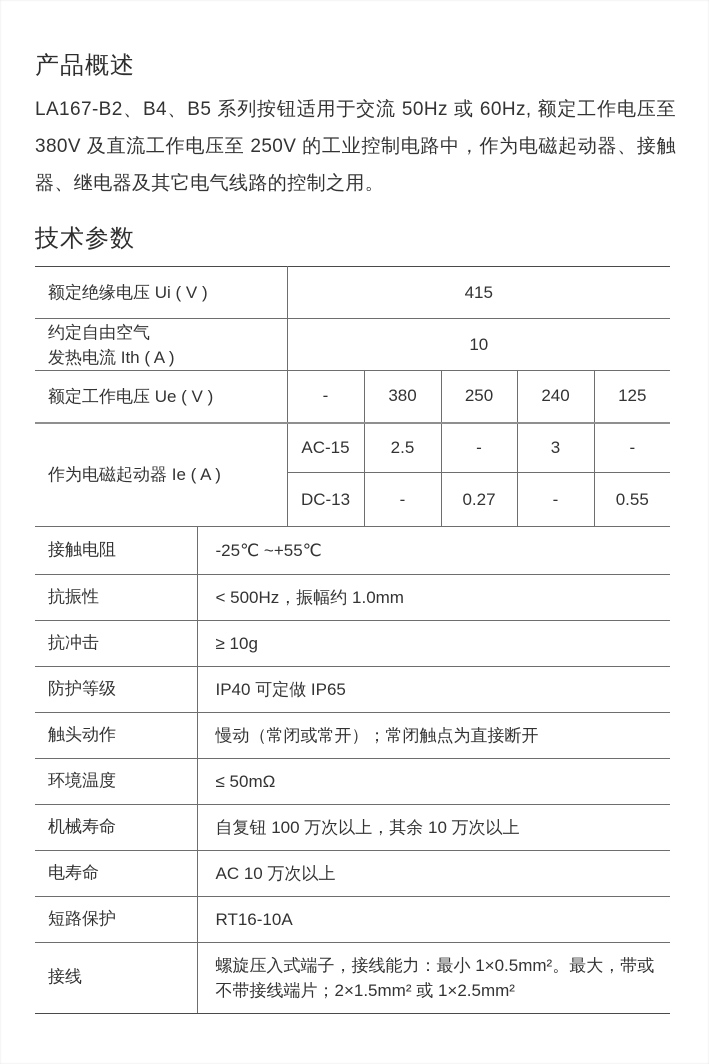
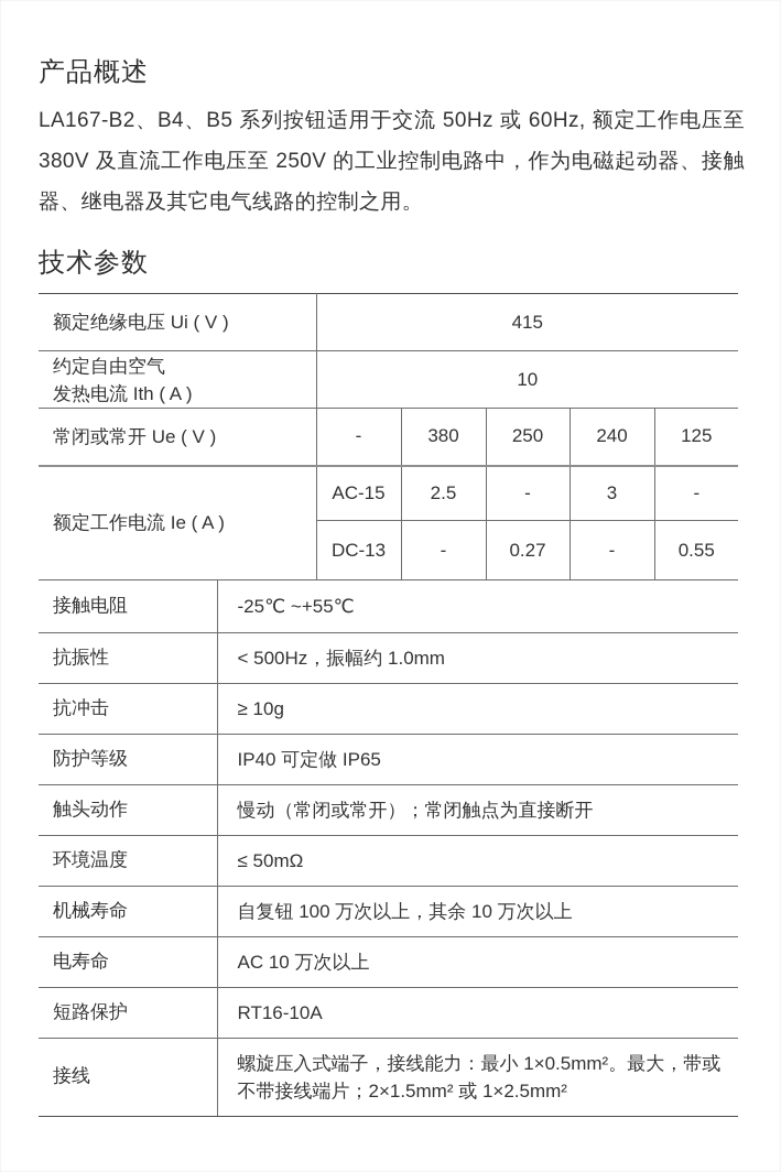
  产品概述
  LA167-B2、B4、B5 系列按钮适用于交流 50Hz 或 60Hz, 额定工作电压至 380V 及直流工作电压至 250V 的工业控制电路中，作为电磁起动器、接触器、继电器及其它电气线路的控制之用。
  技术参数
  额定绝缘电压 Ui ( V )	415
  约定自由空气 发热电流 Ith ( A )	10
- 额定工作电压 Ue ( V )	-	380	250	240	125
+ 常闭或常开 Ue ( V )	-	380	250	240	125
- 作为电磁起动器 Ie ( A )	AC-15	2.5	-	3	-
+ 额定工作电流 Ie ( A )	AC-15	2.5	-	3	-
  DC-13	-	0.27	-	0.55
  接触电阻	-25℃ ~+55℃
  抗振性	< 500Hz，振幅约 1.0mm
  抗冲击	≥ 10g
  防护等级	IP40 可定做 IP65
  触头动作	慢动（常闭或常开）；常闭触点为直接断开
  环境温度	≤ 50mΩ
  机械寿命	自复钮 100 万次以上，其余 10 万次以上
  电寿命	AC 10 万次以上
  短路保护	RT16-10A
  接线	螺旋压入式端子，接线能力：最小 1×0.5mm²。最大，带或不带接线端片；2×1.5mm² 或 1×2.5mm²
